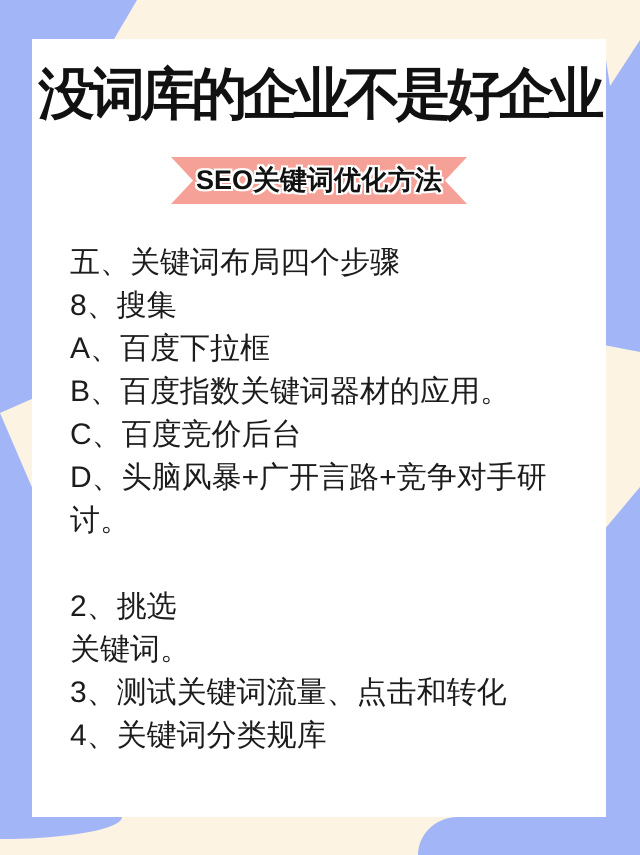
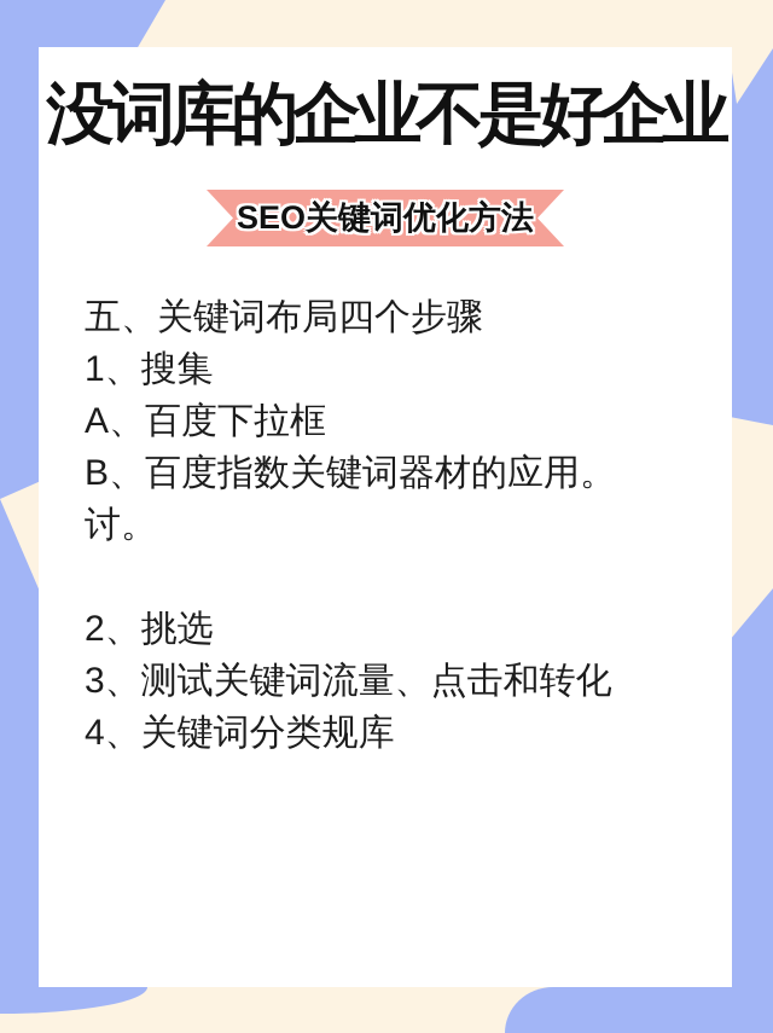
  没词库的企业不是好企业
  SEO关键词优化方法
  五、关键词布局四个步骤
- 8、搜集
+ 1、搜集
  A、百度下拉框
  B、百度指数关键词器材的应用。
- C、百度竞价后台
- D、头脑风暴+广开言路+竞争对手研
  讨。
  2、挑选
- 关键词。
  3、测试关键词流量、点击和转化
  4、关键词分类规库
